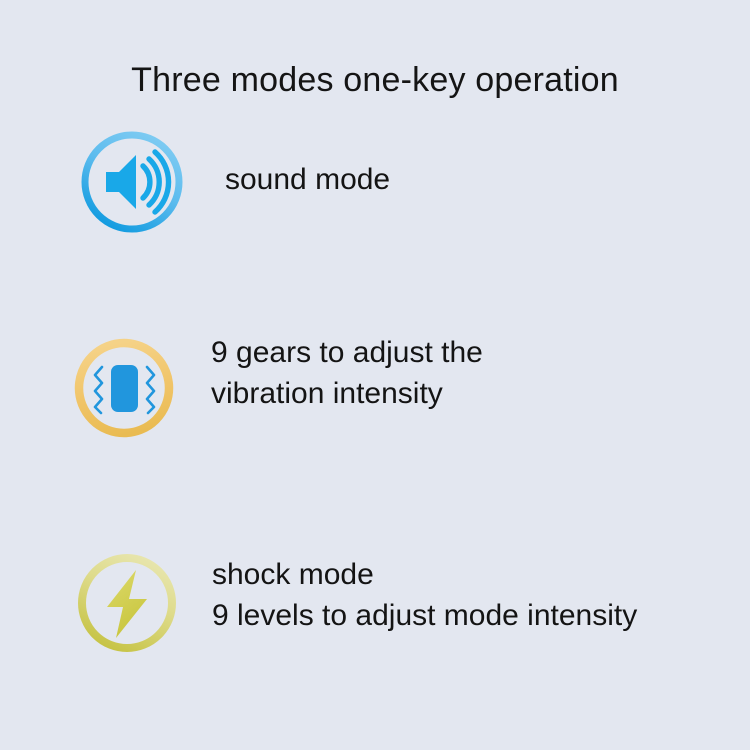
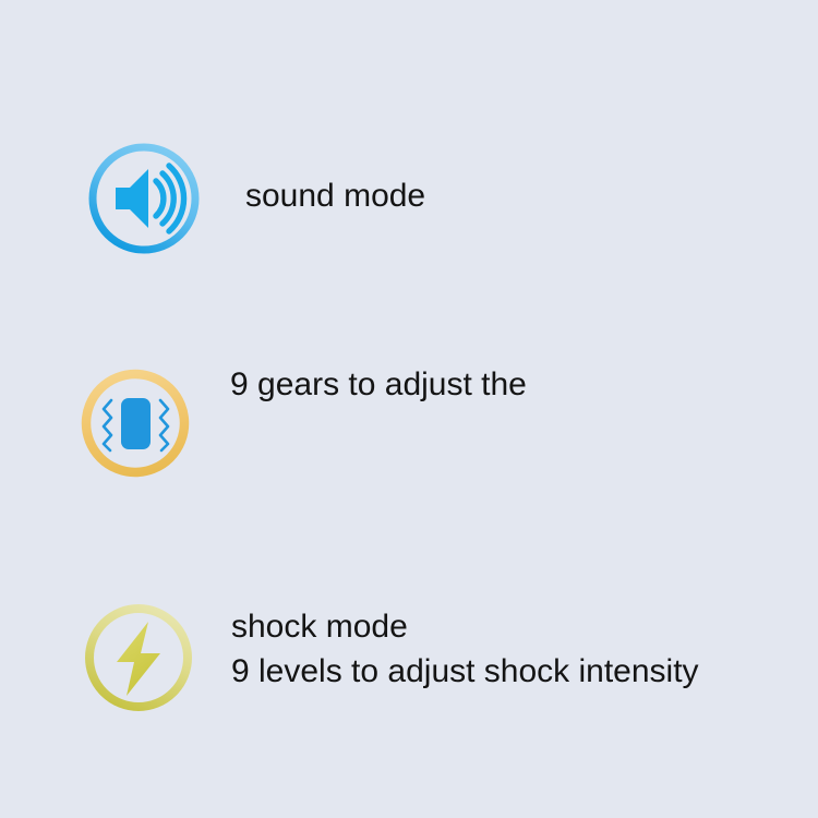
- Three modes one-key operation
  sound mode
  9 gears to adjust the
- vibration intensity
  shock mode
- 9 levels to adjust mode intensity
+ 9 levels to adjust shock intensity
